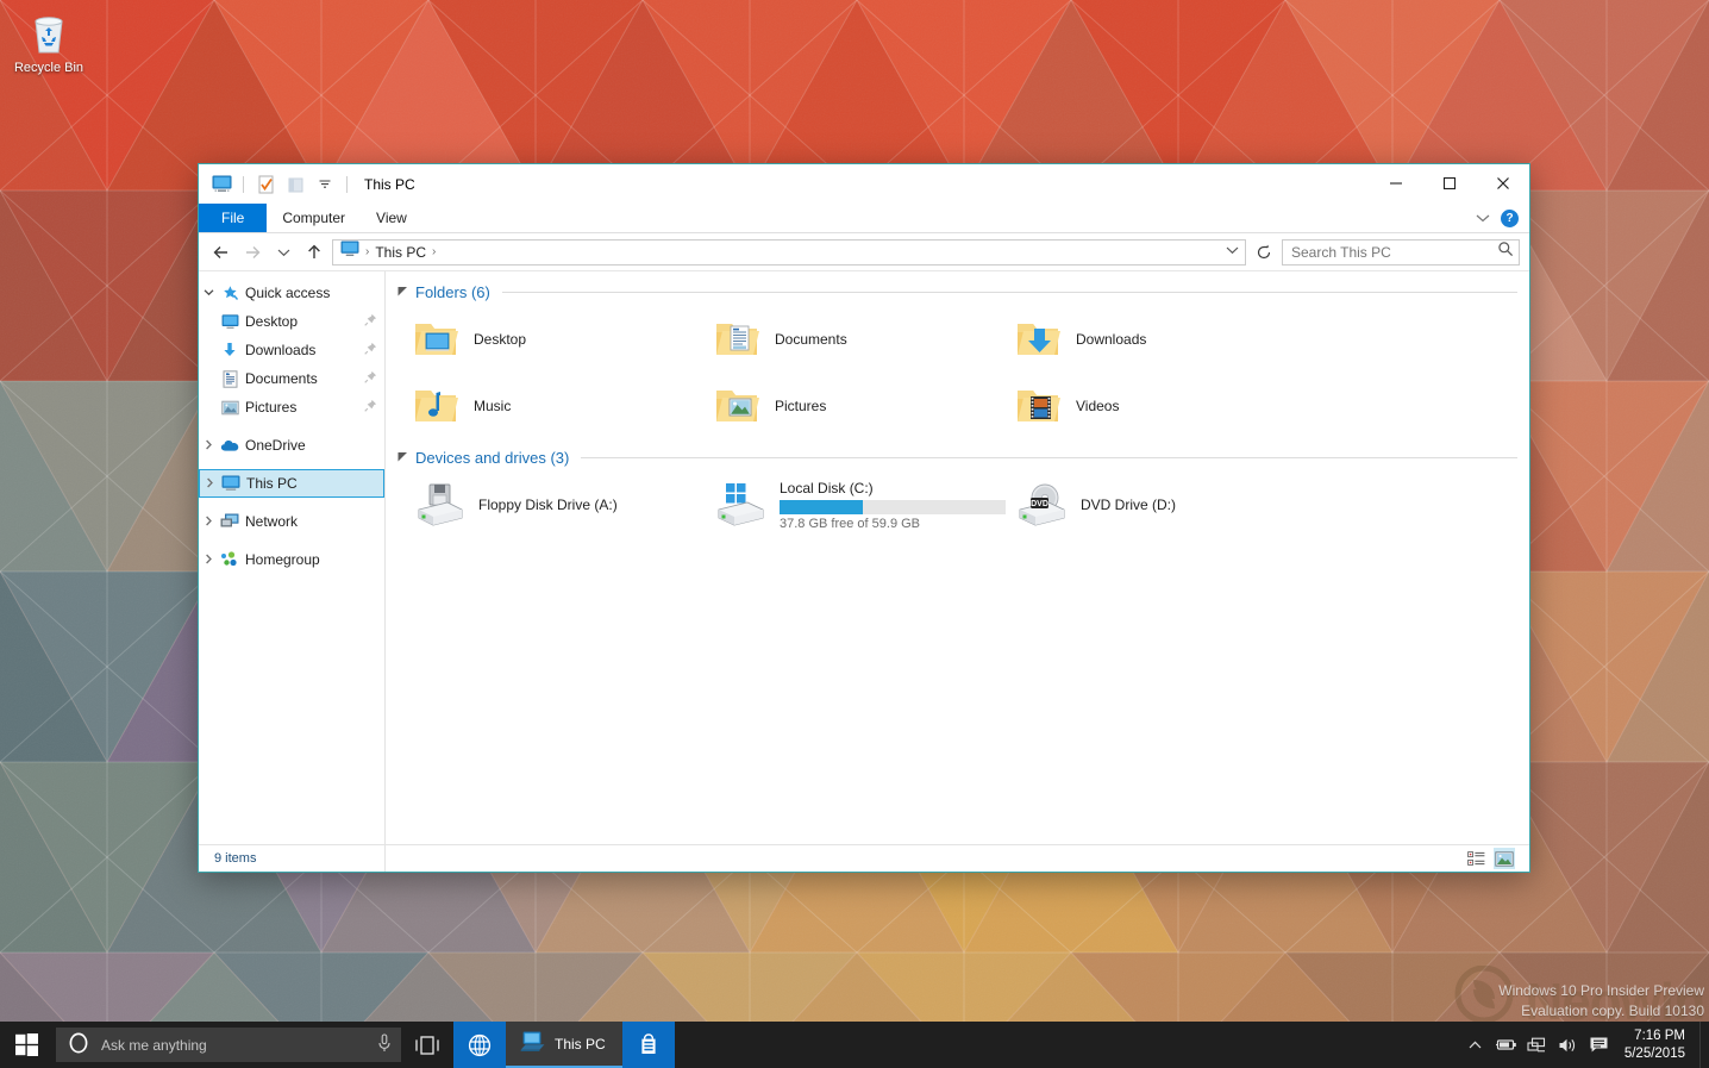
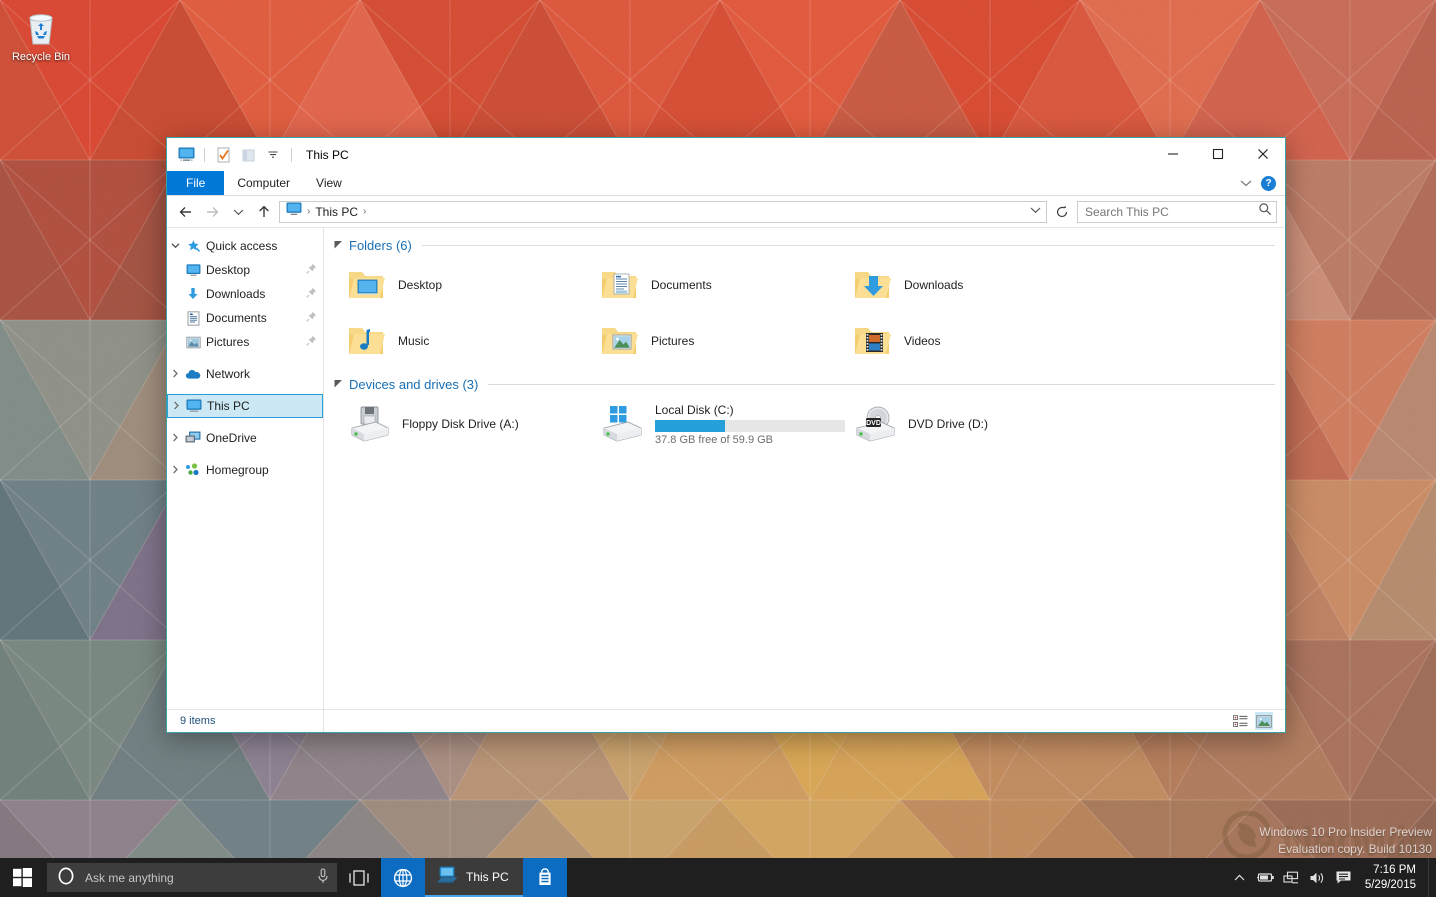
  Recycle Bin
  This PC
  File
  Computer
  View
  ?
  ›
  This PC
  ›
  Search This PC
  Quick access
  Desktop
  Downloads
  Documents
  Pictures
- OneDrive
+ Network
  This PC
- Network
+ OneDrive
  Homegroup
  Folders (6)
  Desktop
  Documents
  Downloads
  Music
  Pictures
  Videos
  Devices and drives (3)
  Floppy Disk Drive (A:)
  Local Disk (C:)
  37.8 GB free of 59.9 GB
  DVD Drive (D:)
  9 items
  Neowin
  Windows 10 Pro Insider Preview
  Evaluation copy. Build 10130
  Ask me anything
  This PC
  7:16 PM
- 5/25/2015
+ 5/29/2015
